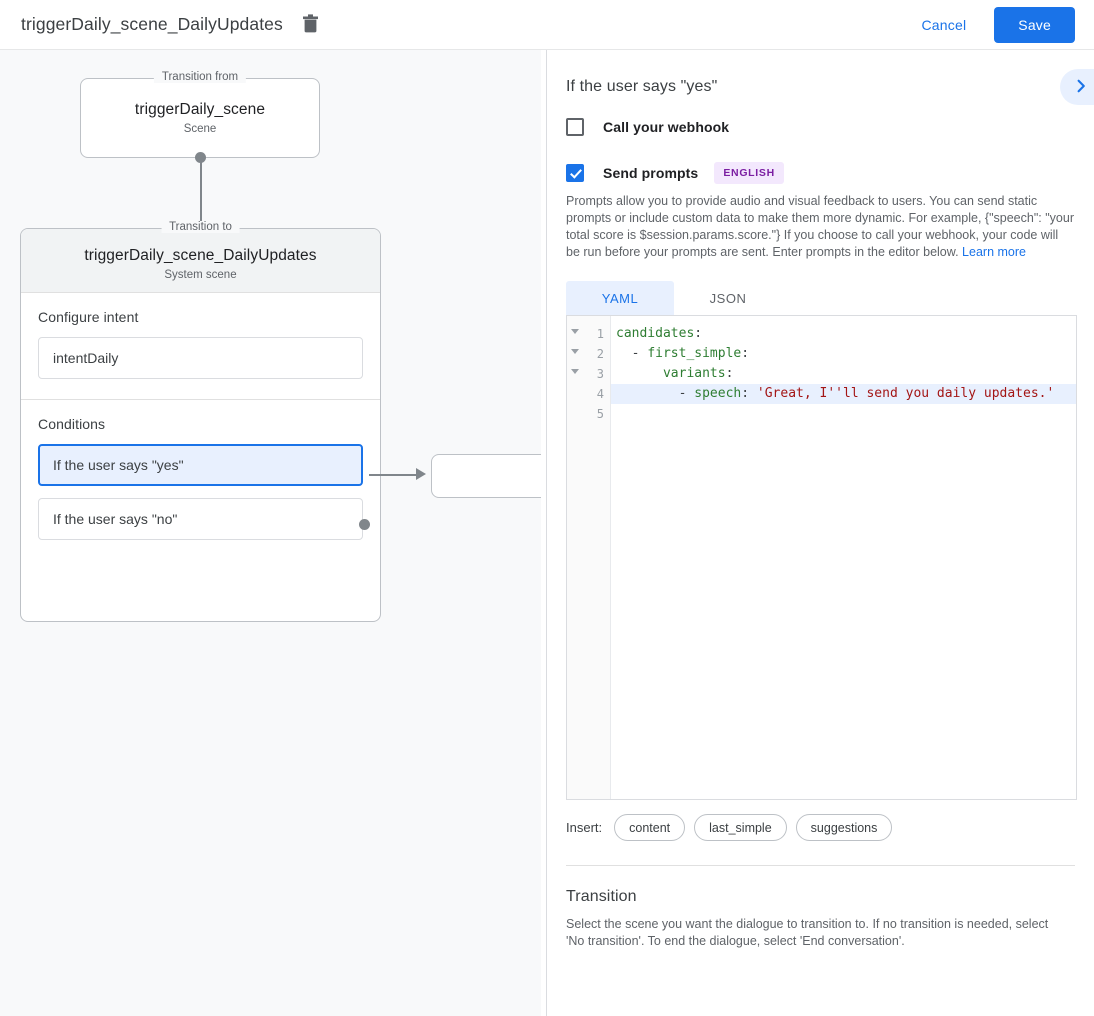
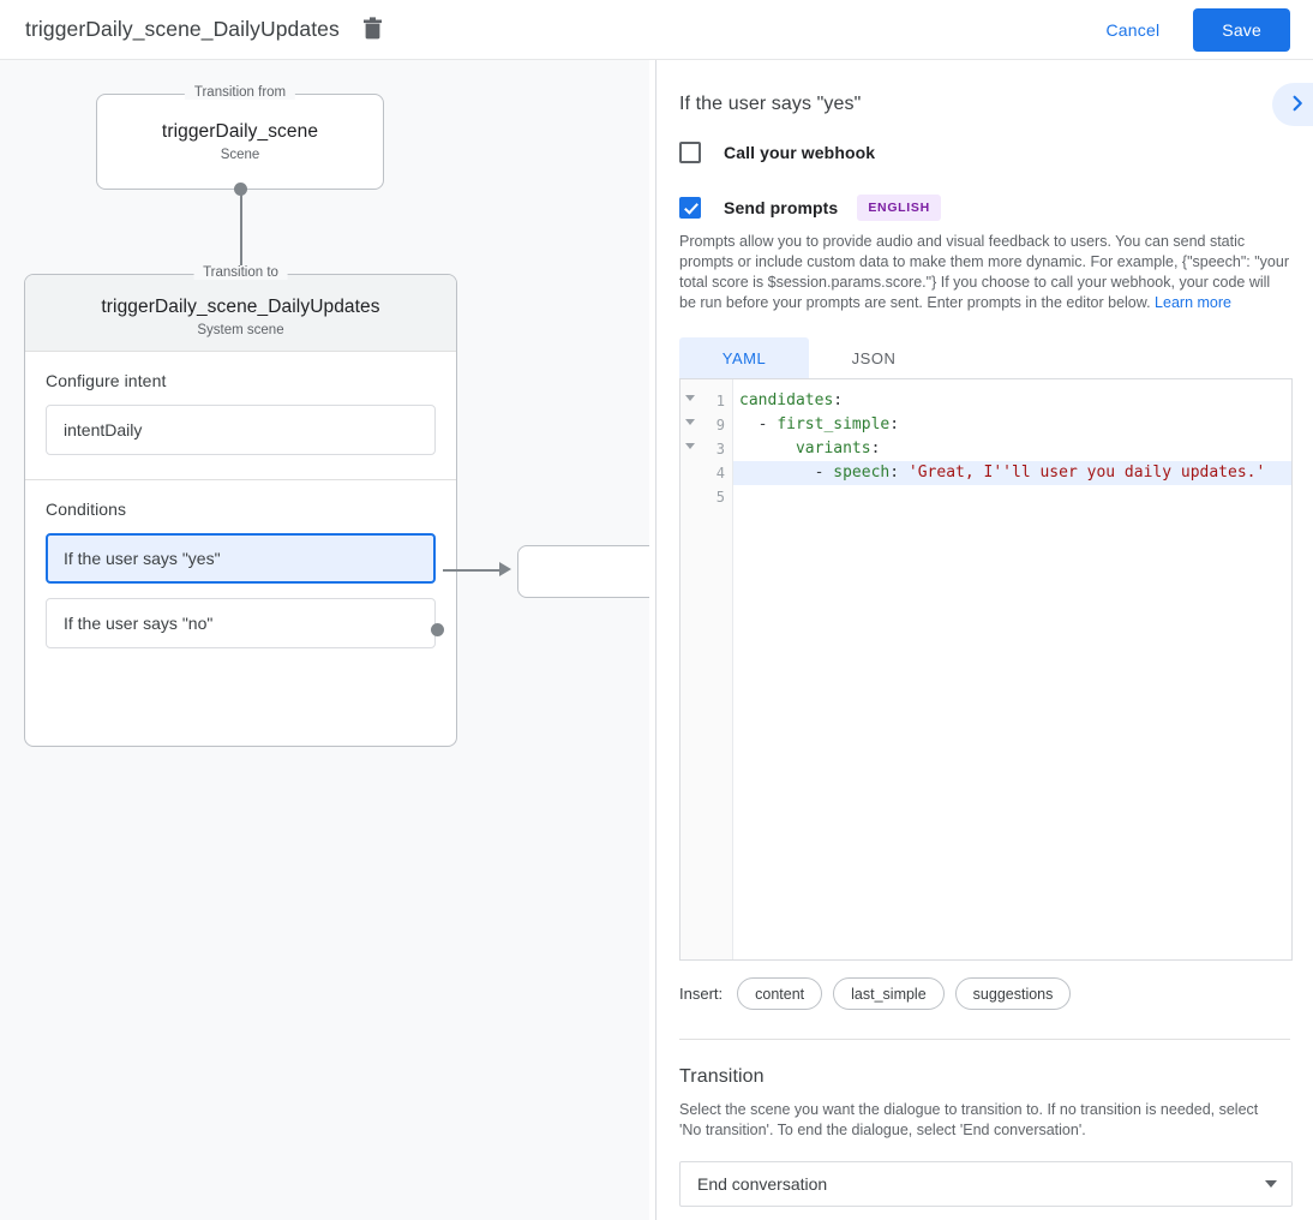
  triggerDaily_scene_DailyUpdates
  Cancel
  Save
  Transition from
  triggerDaily_scene
  Scene
  Transition to
  triggerDaily_scene_DailyUpdates
  System scene
  Configure intent
  intentDaily
  Conditions
  If the user says "yes"
  If the user says "no"
  If the user says "yes"
  Call your webhook
  Send prompts
  ENGLISH
  Prompts allow you to provide audio and visual feedback to users. You can send static prompts or include custom data to make them more dynamic. For example, {"speech": "your total score is $session.params.score."} If you choose to call your webhook, your code will be run before your prompts are sent. Enter prompts in the editor below. Learn more
  YAML
  JSON
  1
- 2
+ 9
  3
  4
  5
  candidates:
  - first_simple:
  variants:
- - speech: 'Great, I''ll send you daily updates.'
+ - speech: 'Great, I''ll user you daily updates.'
  Insert:
  content
  last_simple
  suggestions
  Transition
  Select the scene you want the dialogue to transition to. If no transition is needed, select 'No transition'. To end the dialogue, select 'End conversation'.
+ End conversation
